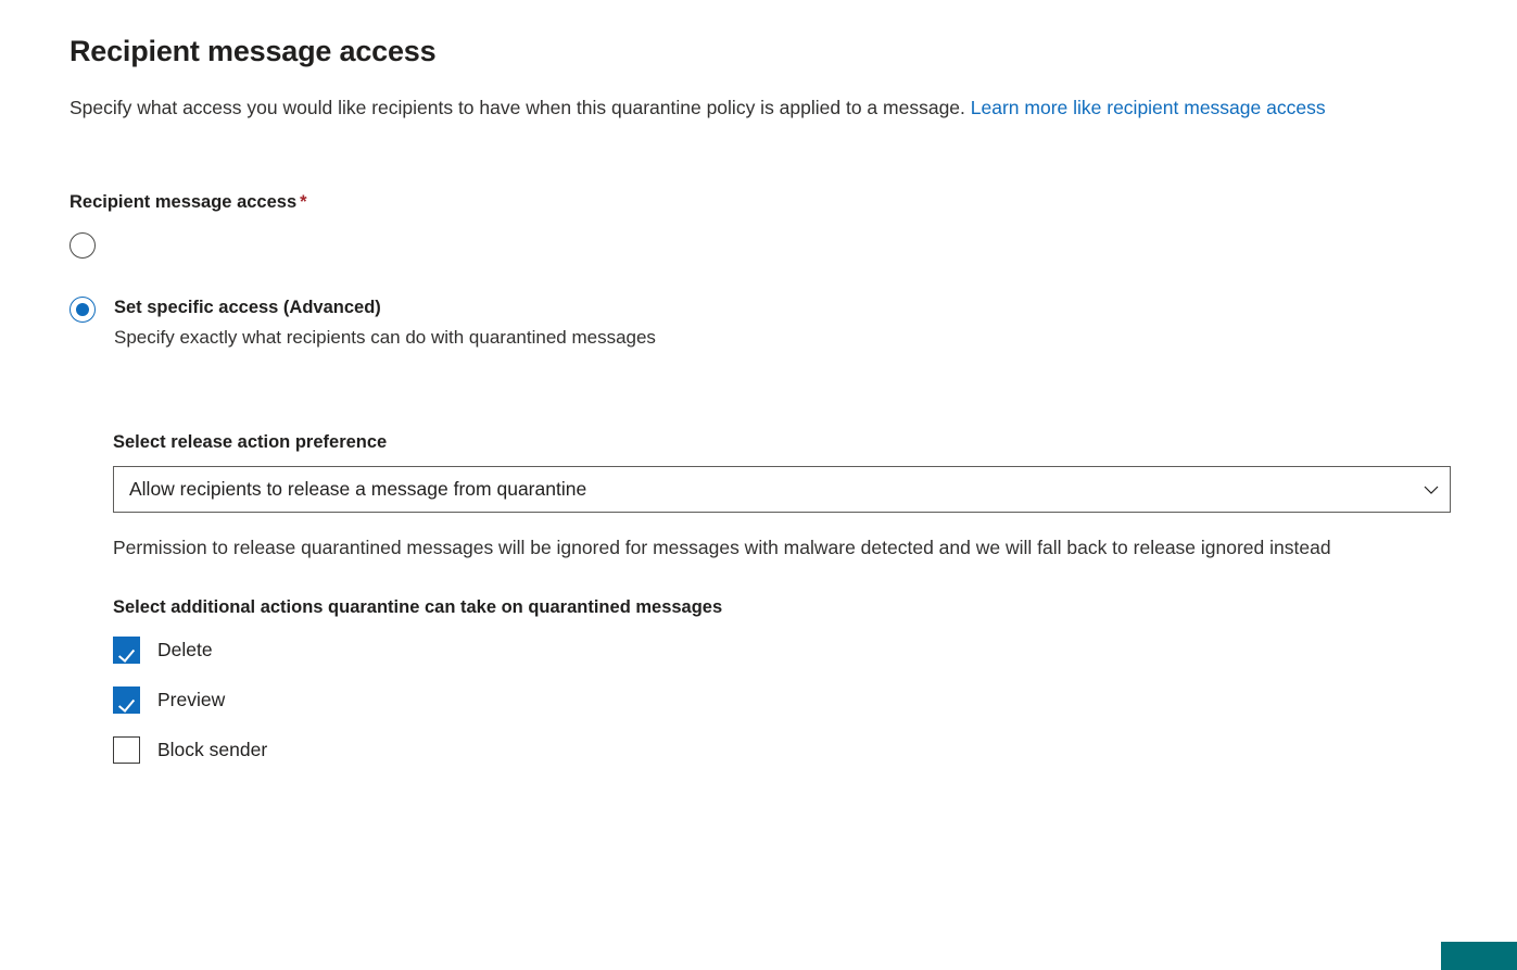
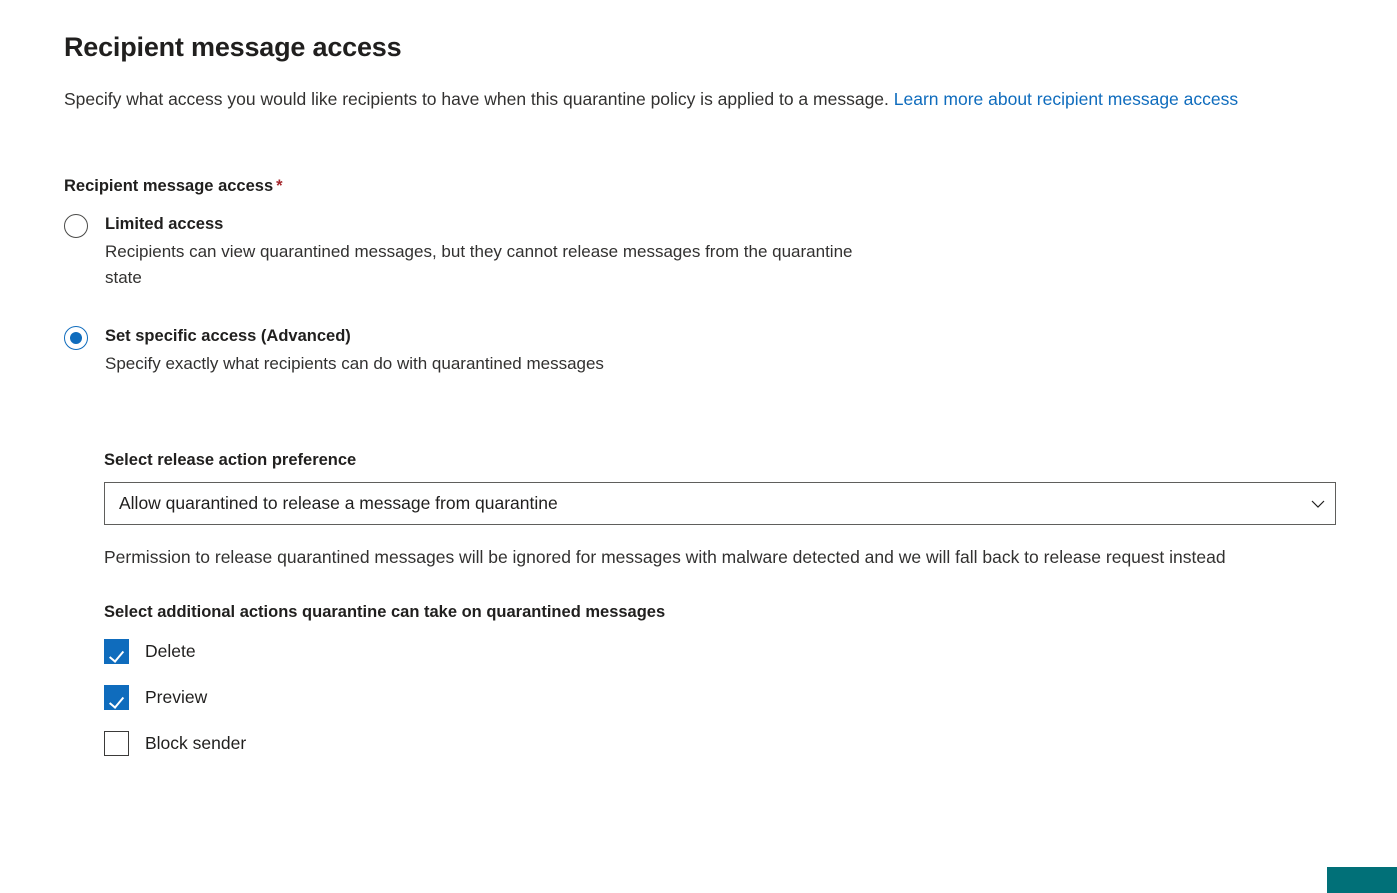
  Recipient message access
- Specify what access you would like recipients to have when this quarantine policy is applied to a message. Learn more like recipient message access
+ Specify what access you would like recipients to have when this quarantine policy is applied to a message. Learn more about recipient message access
  Recipient message access *
+ Limited access
+ Recipients can view quarantined messages, but they cannot release messages from the quarantine state
  Set specific access (Advanced)
  Specify exactly what recipients can do with quarantined messages
  Select release action preference
- Allow recipients to release a message from quarantine
+ Allow quarantined to release a message from quarantine
- Permission to release quarantined messages will be ignored for messages with malware detected and we will fall back to release ignored instead
+ Permission to release quarantined messages will be ignored for messages with malware detected and we will fall back to release request instead
  Select additional actions quarantine can take on quarantined messages
  Delete
  Preview
  Block sender
